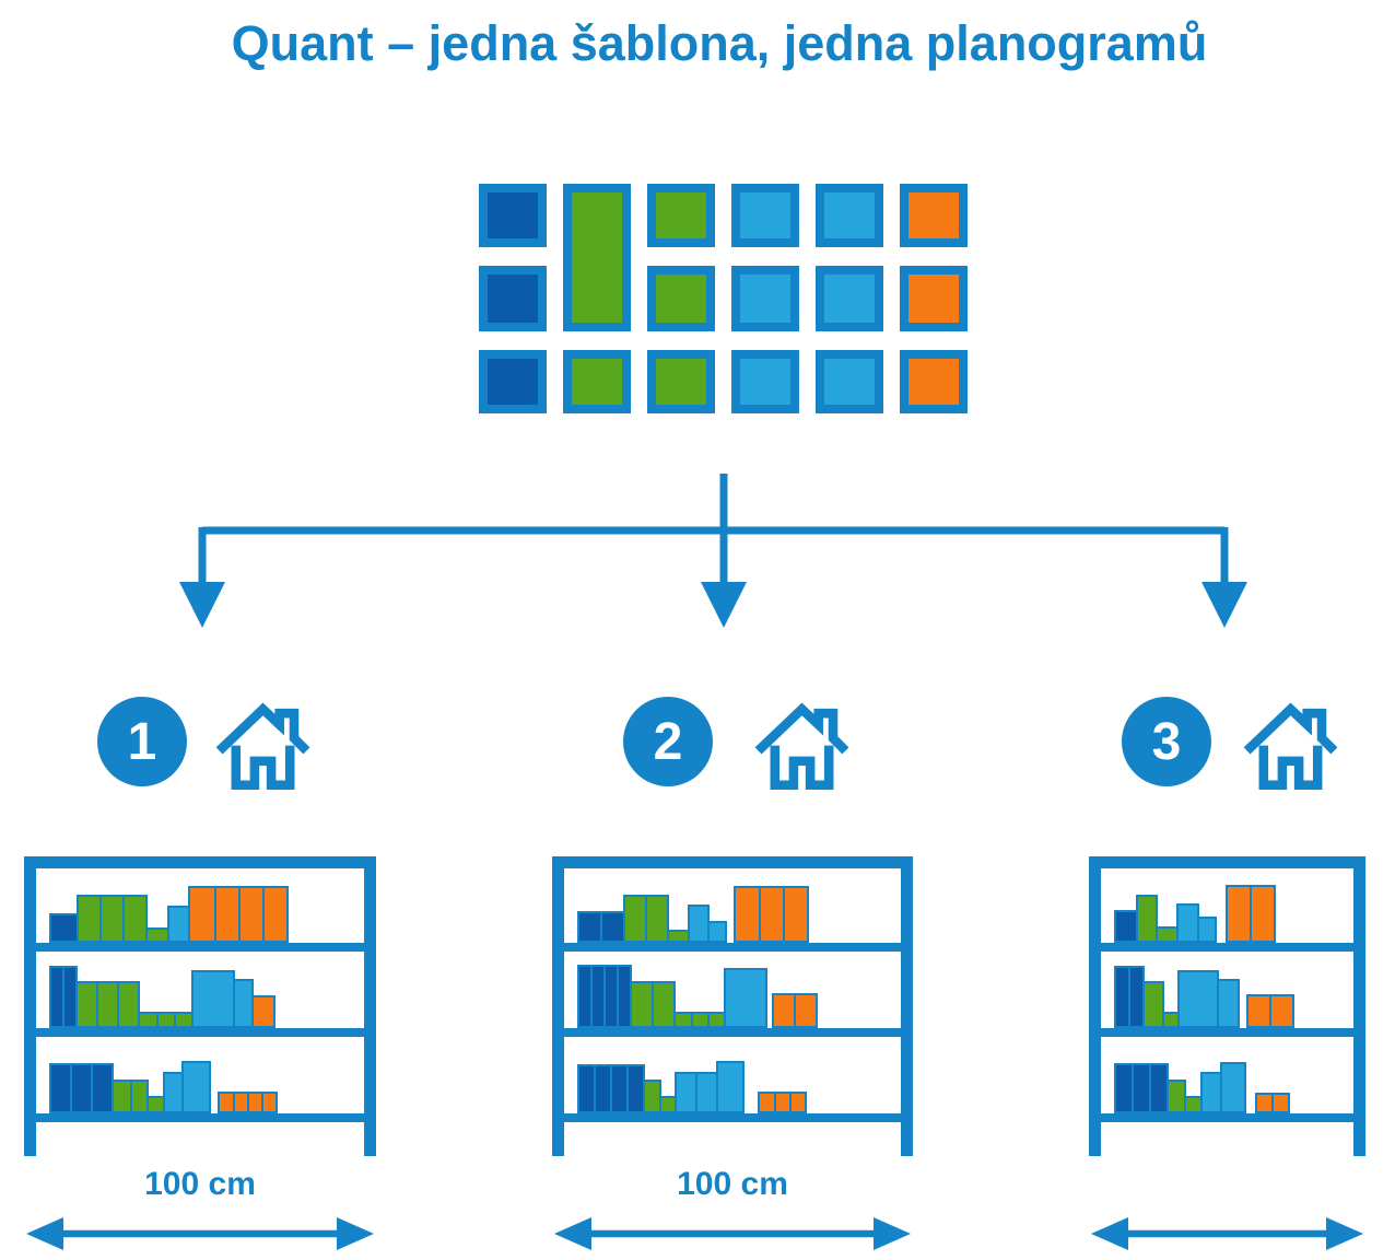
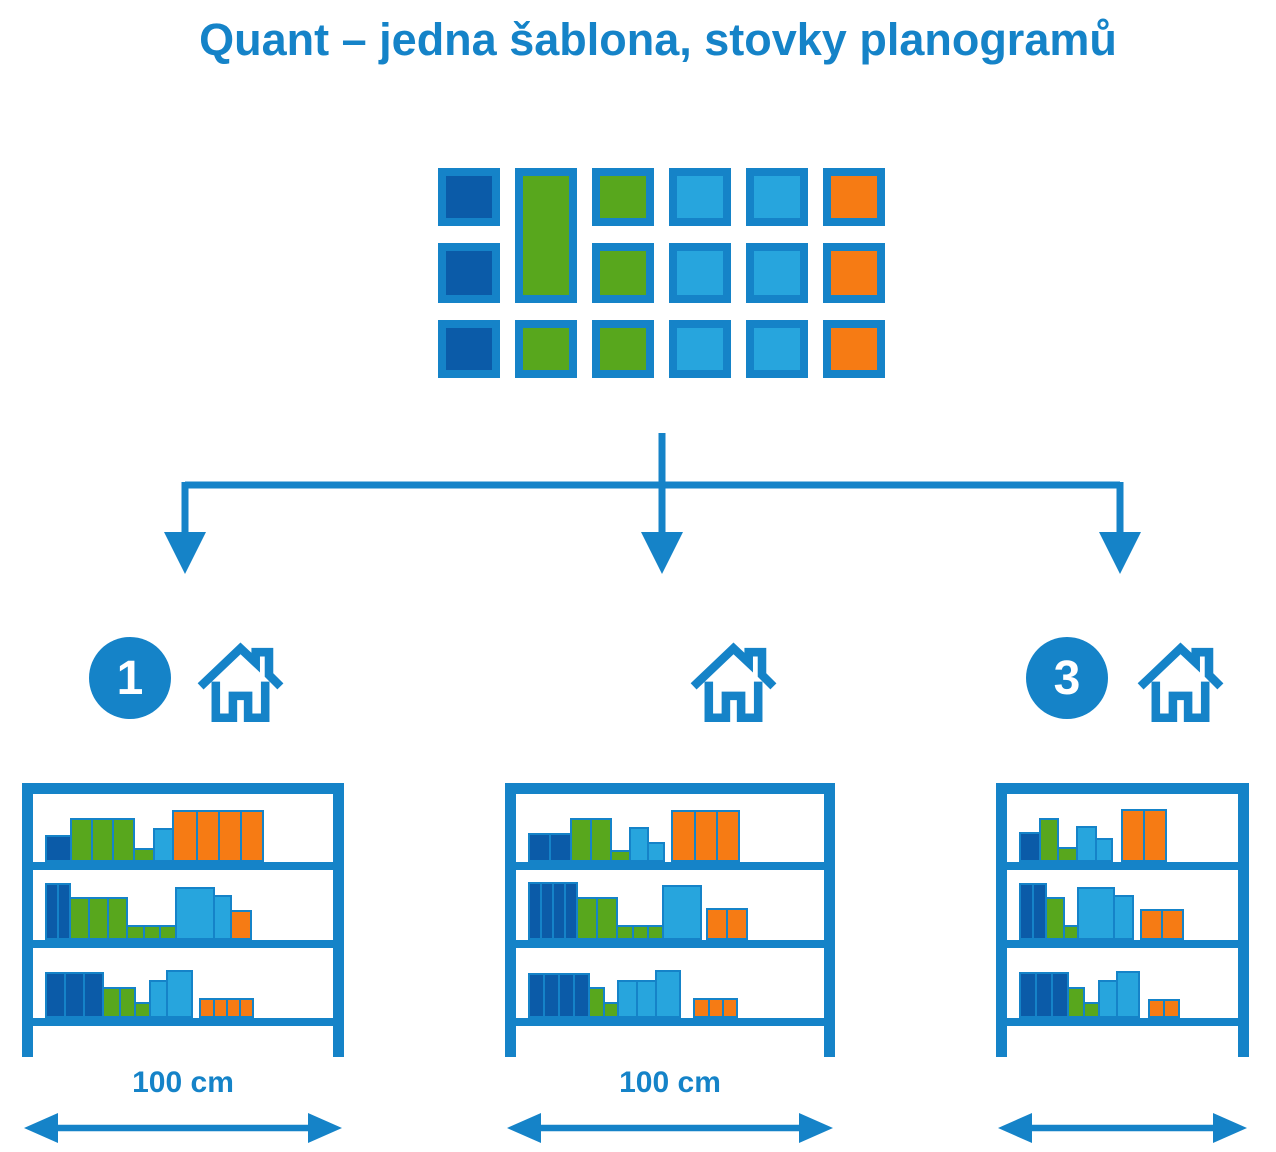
- Quant – jedna šablona, jedna planogramů
+ Quant – jedna šablona, stovky planogramů
  1
  100 cm
- 2
  100 cm
  3
